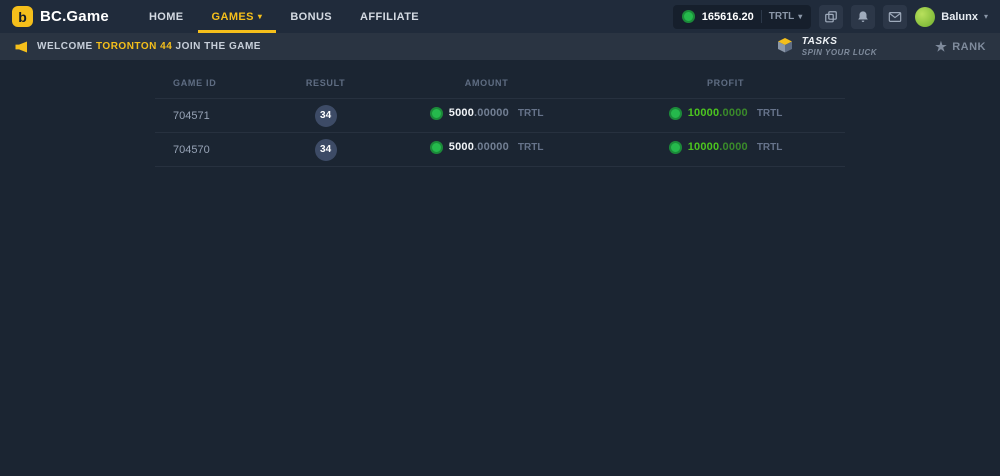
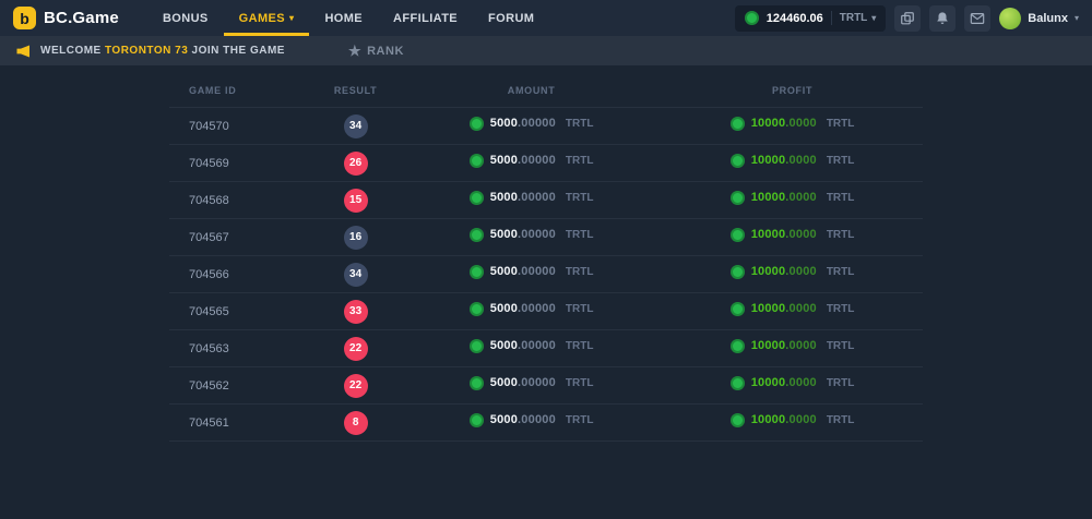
  b
  BC.Game
- HOME
+ BONUS
  GAMES
  ▾
- BONUS
+ HOME
  AFFILIATE
+ FORUM
- 165616.20
+ 124460.06
  TRTL
  ▾
  Balunx
  ▾
- WELCOME TORONTON 44 JOIN THE GAME
+ WELCOME TORONTON 73 JOIN THE GAME
- TASKS
- SPIN YOUR LUCK
  ★
  RANK
  GAME ID	RESULT	AMOUNT	PROFIT
- 704571	34	5000.00000 TRTL	10000.0000 TRTL
  704570	34	5000.00000 TRTL	10000.0000 TRTL
+ 704569	26	5000.00000 TRTL	10000.0000 TRTL
+ 704568	15	5000.00000 TRTL	10000.0000 TRTL
+ 704567	16	5000.00000 TRTL	10000.0000 TRTL
+ 704566	34	5000.00000 TRTL	10000.0000 TRTL
+ 704565	33	5000.00000 TRTL	10000.0000 TRTL
+ 704563	22	5000.00000 TRTL	10000.0000 TRTL
+ 704562	22	5000.00000 TRTL	10000.0000 TRTL
+ 704561	8	5000.00000 TRTL	10000.0000 TRTL
